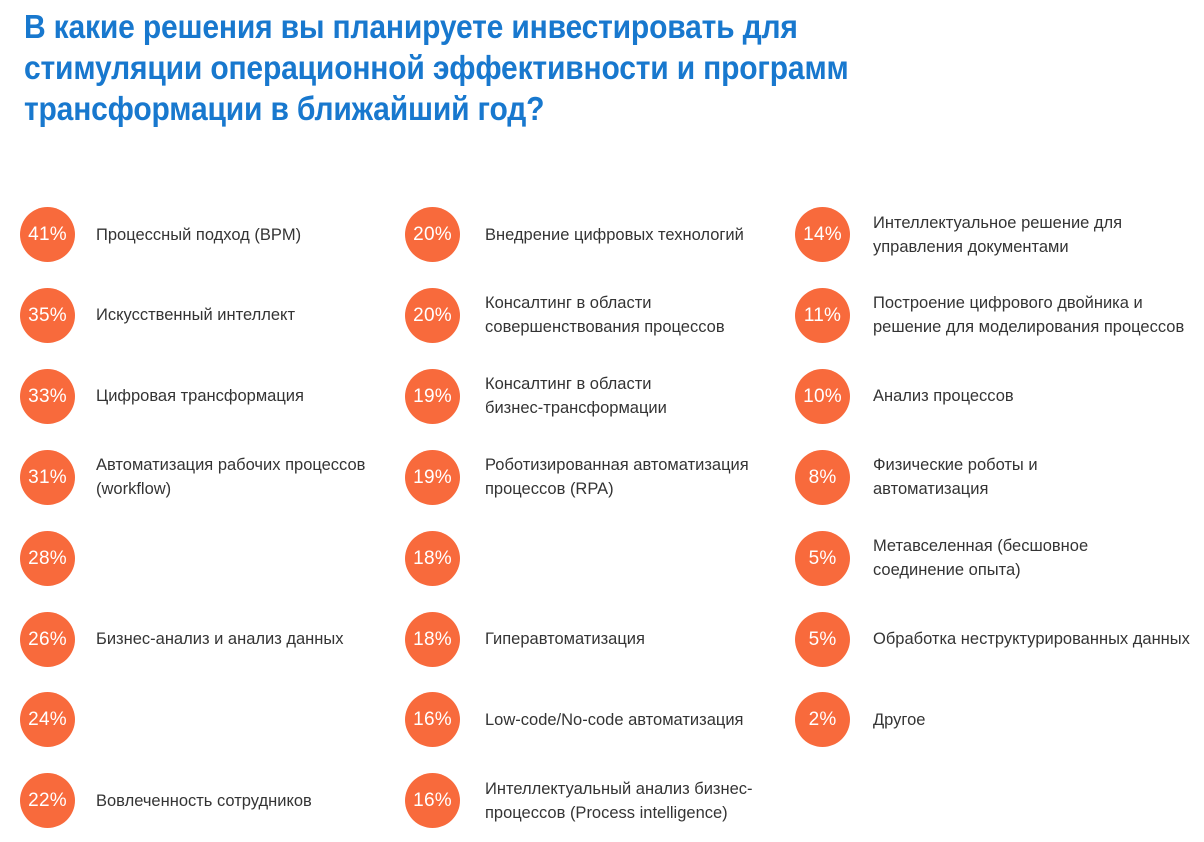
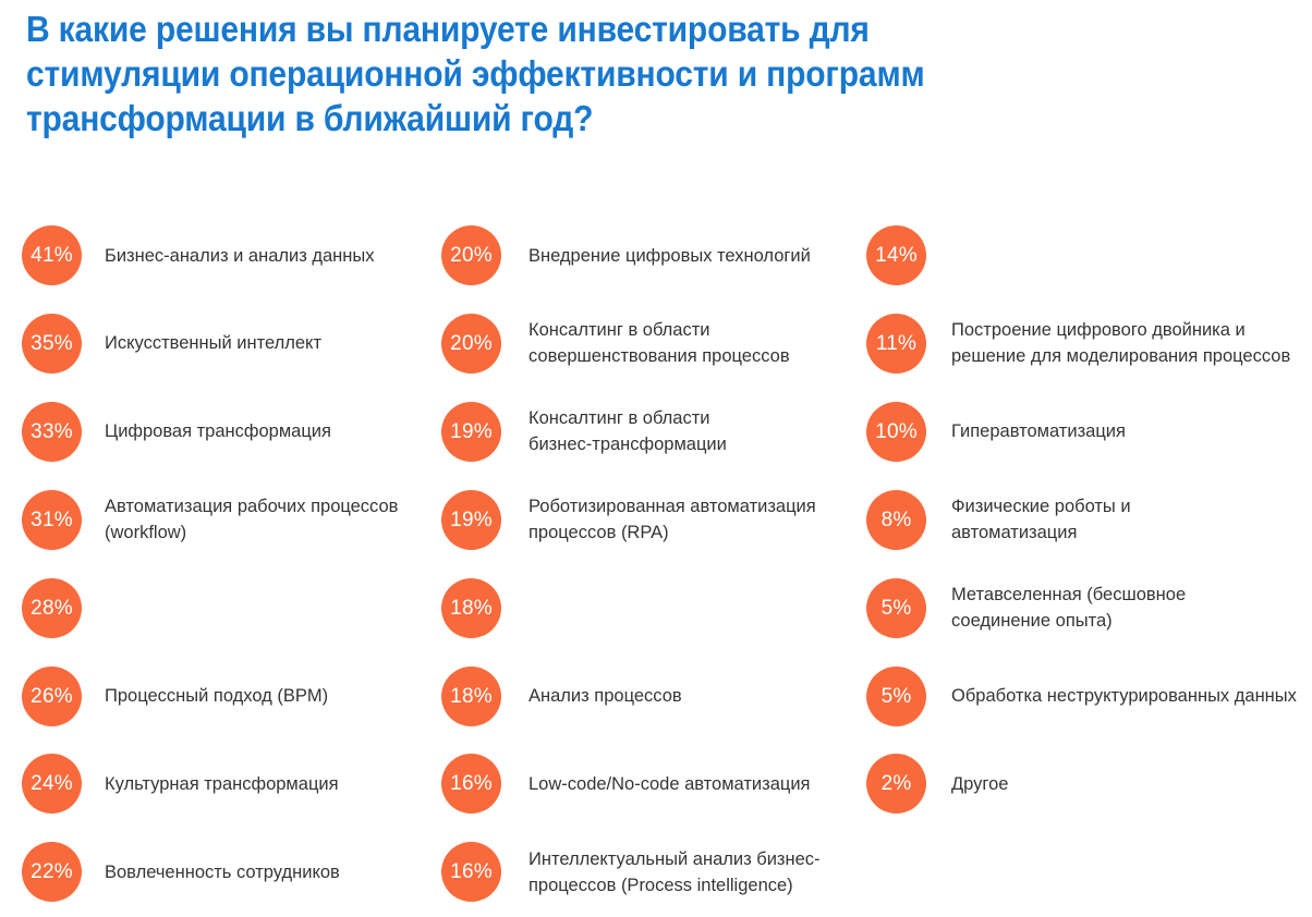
  В какие решения вы планируете инвестировать для
  стимуляции операционной эффективности и программ
  трансформации в ближайший год?
  41%
- Процессный подход (BPM)
+ Бизнес-анализ и анализ данных
  35%
  Искусственный интеллект
  33%
  Цифровая трансформация
  31%
  Автоматизация рабочих процессов
  (workflow)
  28%
  26%
- Бизнес-анализ и анализ данных
+ Процессный подход (BPM)
  24%
+ Культурная трансформация
  22%
  Вовлеченность сотрудников
  20%
  Внедрение цифровых технологий
  20%
  Консалтинг в области
  совершенствования процессов
  19%
  Консалтинг в области
  бизнес-трансформации
  19%
  Роботизированная автоматизация
  процессов (RPA)
  18%
  18%
- Гиперавтоматизация
+ Анализ процессов
  16%
  Low-code/No-code автоматизация
  16%
  Интеллектуальный анализ бизнес-
  процессов (Process intelligence)
  14%
- Интеллектуальное решение для
- управления документами
  11%
  Построение цифрового двойника и
  решение для моделирования процессов
  10%
- Анализ процессов
+ Гиперавтоматизация
  8%
  Физические роботы и
  автоматизация
  5%
  Метавселенная (бесшовное
  соединение опыта)
  5%
  Обработка неструктурированных данных
  2%
  Другое
